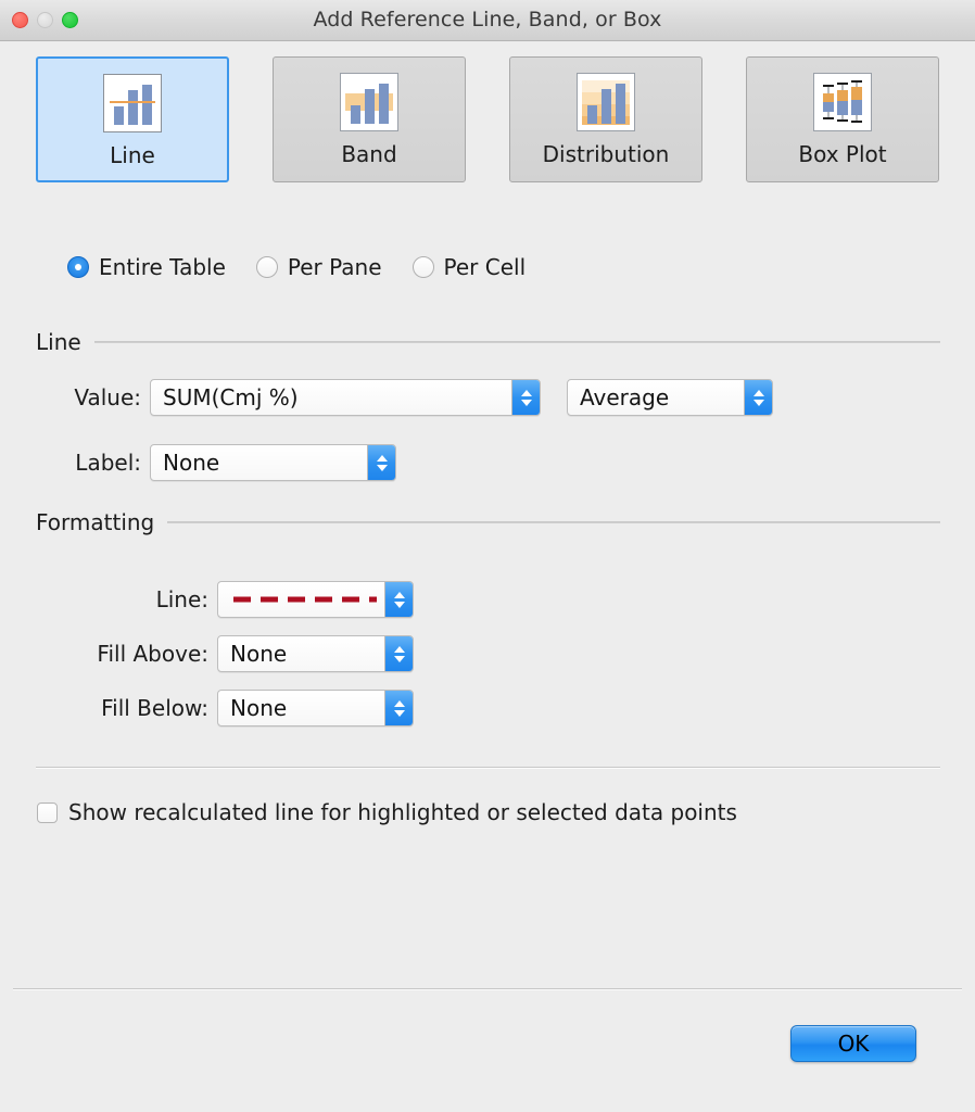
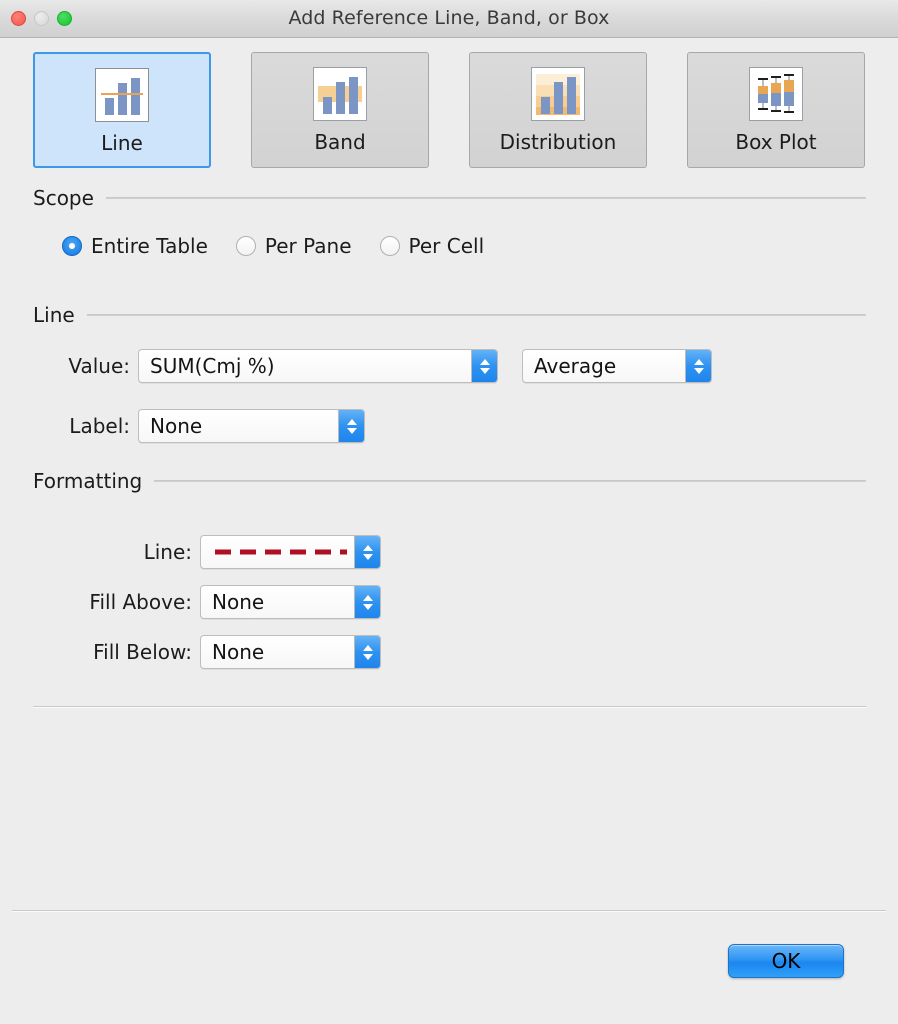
  Add Reference Line, Band, or Box
  Line
  Band
  Distribution
  Box Plot
+ Scope
  Entire Table
  Per Pane
  Per Cell
  Line
  Value:
  SUM(Cmj %)
  Average
  Label:
  None
  Formatting
  Line:
  Fill Above:
  None
  Fill Below:
  None
- Show recalculated line for highlighted or selected data points
  OK
